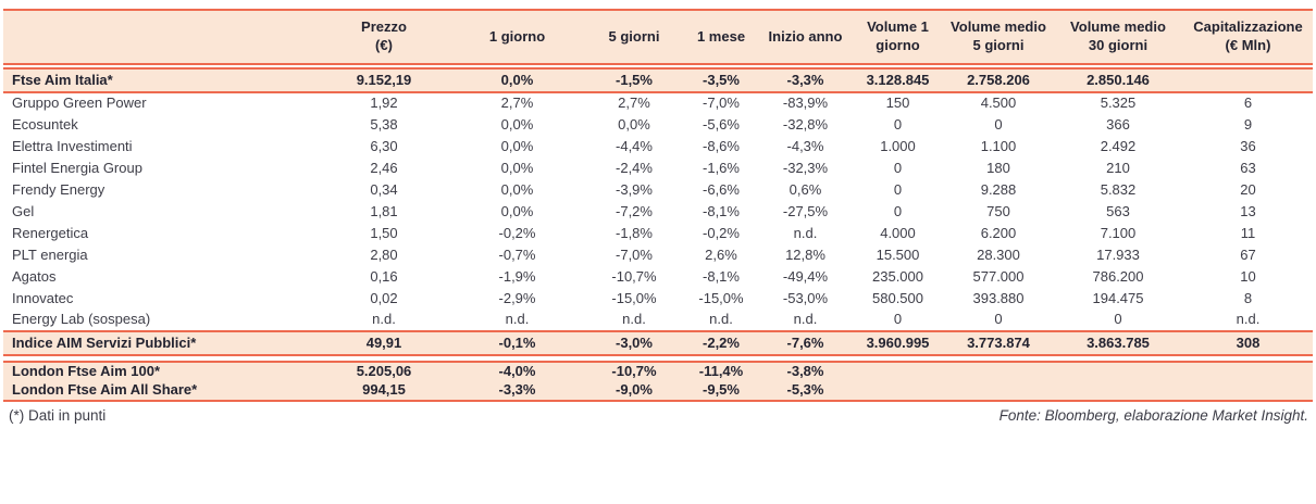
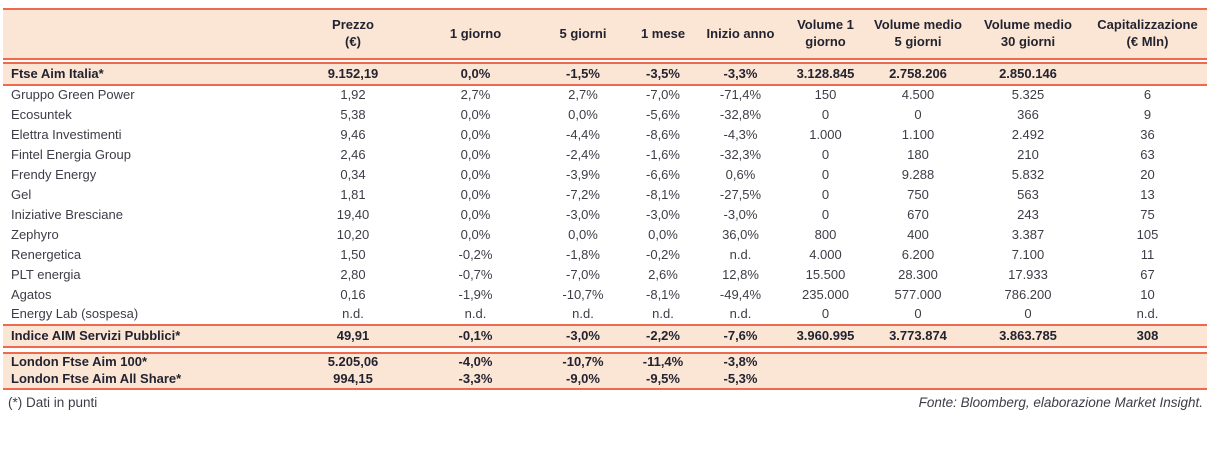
  	Prezzo (€)	1 giorno	5 giorni	1 mese	Inizio anno	Volume 1 giorno	Volume medio 5 giorni	Volume medio 30 giorni	Capitalizzazione (€ Mln)
  Ftse Aim Italia*	9.152,19	0,0%	-1,5%	-3,5%	-3,3%	3.128.845	2.758.206	2.850.146
- Gruppo Green Power	1,92	2,7%	2,7%	-7,0%	-83,9%	150	4.500	5.325	6
+ Gruppo Green Power	1,92	2,7%	2,7%	-7,0%	-71,4%	150	4.500	5.325	6
  Ecosuntek	5,38	0,0%	0,0%	-5,6%	-32,8%	0	0	366	9
- Elettra Investimenti	6,30	0,0%	-4,4%	-8,6%	-4,3%	1.000	1.100	2.492	36
+ Elettra Investimenti	9,46	0,0%	-4,4%	-8,6%	-4,3%	1.000	1.100	2.492	36
  Fintel Energia Group	2,46	0,0%	-2,4%	-1,6%	-32,3%	0	180	210	63
  Frendy Energy	0,34	0,0%	-3,9%	-6,6%	0,6%	0	9.288	5.832	20
  Gel	1,81	0,0%	-7,2%	-8,1%	-27,5%	0	750	563	13
+ Iniziative Bresciane	19,40	0,0%	-3,0%	-3,0%	-3,0%	0	670	243	75
+ Zephyro	10,20	0,0%	0,0%	0,0%	36,0%	800	400	3.387	105
  Renergetica	1,50	-0,2%	-1,8%	-0,2%	n.d.	4.000	6.200	7.100	11
  PLT energia	2,80	-0,7%	-7,0%	2,6%	12,8%	15.500	28.300	17.933	67
  Agatos	0,16	-1,9%	-10,7%	-8,1%	-49,4%	235.000	577.000	786.200	10
- Innovatec	0,02	-2,9%	-15,0%	-15,0%	-53,0%	580.500	393.880	194.475	8
  Energy Lab (sospesa)	n.d.	n.d.	n.d.	n.d.	n.d.	0	0	0	n.d.
  Indice AIM Servizi Pubblici*	49,91	-0,1%	-3,0%	-2,2%	-7,6%	3.960.995	3.773.874	3.863.785	308
  London Ftse Aim 100*	5.205,06	-4,0%	-10,7%	-11,4%	-3,8%
  London Ftse Aim All Share*	994,15	-3,3%	-9,0%	-9,5%	-5,3%
  (*) Dati in punti
  Fonte: Bloomberg, elaborazione Market Insight.
